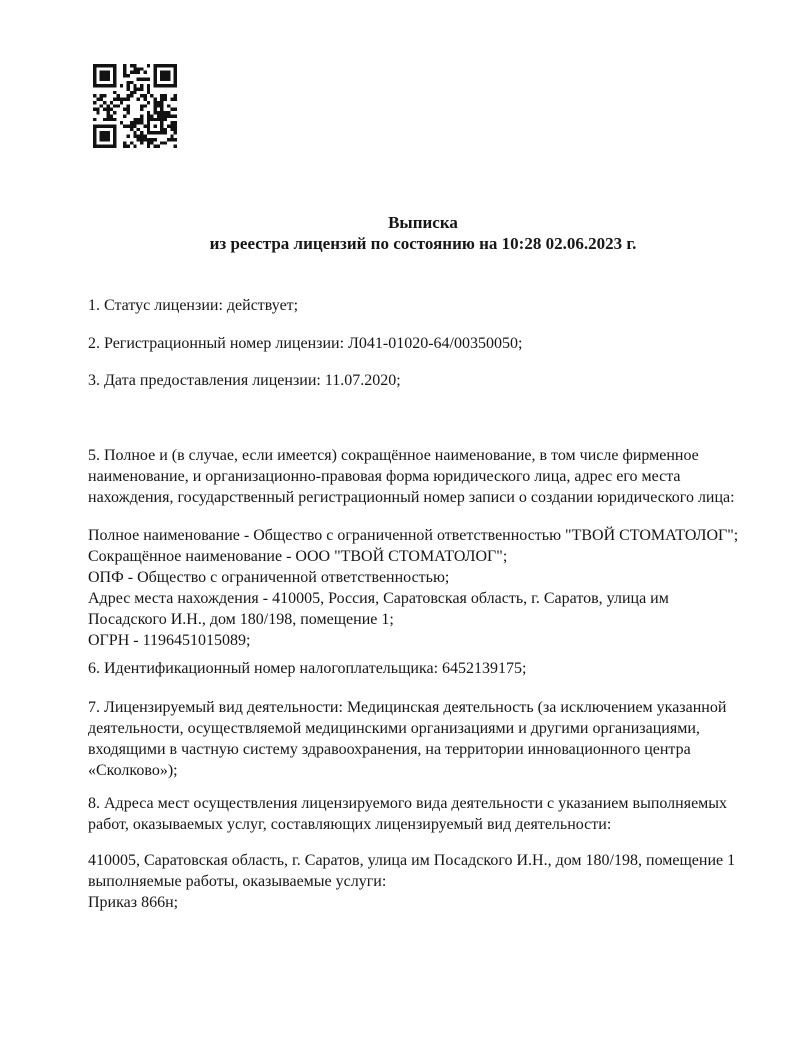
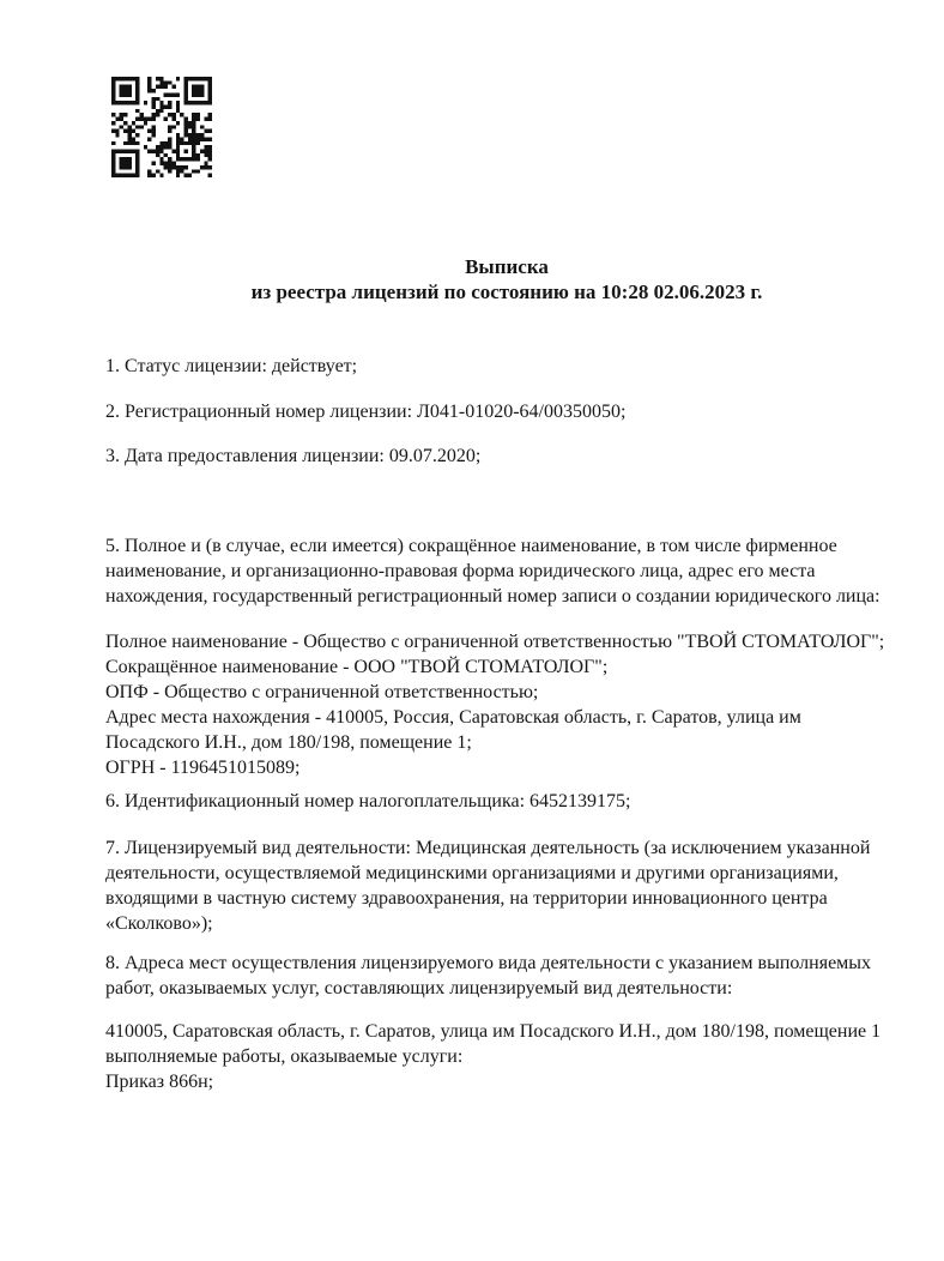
  Выписка
  из реестра лицензий по состоянию на 10:28 02.06.2023 г.
  1. Статус лицензии: действует;
  2. Регистрационный номер лицензии: Л041-01020-64/00350050;
- 3. Дата предоставления лицензии: 11.07.2020;
+ 3. Дата предоставления лицензии: 09.07.2020;
  5. Полное и (в случае, если имеется) сокращённое наименование, в том числе фирменное
  наименование, и организационно-правовая форма юридического лица, адрес его места
  нахождения, государственный регистрационный номер записи о создании юридического лица:
  Полное наименование - Общество с ограниченной ответственностью "ТВОЙ СТОМАТОЛОГ";
  Сокращённое наименование - ООО "ТВОЙ СТОМАТОЛОГ";
  ОПФ - Общество с ограниченной ответственностью;
  Адрес места нахождения - 410005, Россия, Саратовская область, г. Саратов, улица им
  Посадского И.Н., дом 180/198, помещение 1;
  ОГРН - 1196451015089;
  6. Идентификационный номер налогоплательщика: 6452139175;
  7. Лицензируемый вид деятельности: Медицинская деятельность (за исключением указанной
  деятельности, осуществляемой медицинскими организациями и другими организациями,
  входящими в частную систему здравоохранения, на территории инновационного центра
  «Сколково»);
  8. Адреса мест осуществления лицензируемого вида деятельности с указанием выполняемых
  работ, оказываемых услуг, составляющих лицензируемый вид деятельности:
  410005, Саратовская область, г. Саратов, улица им Посадского И.Н., дом 180/198, помещение 1
  выполняемые работы, оказываемые услуги:
  Приказ 866н;
